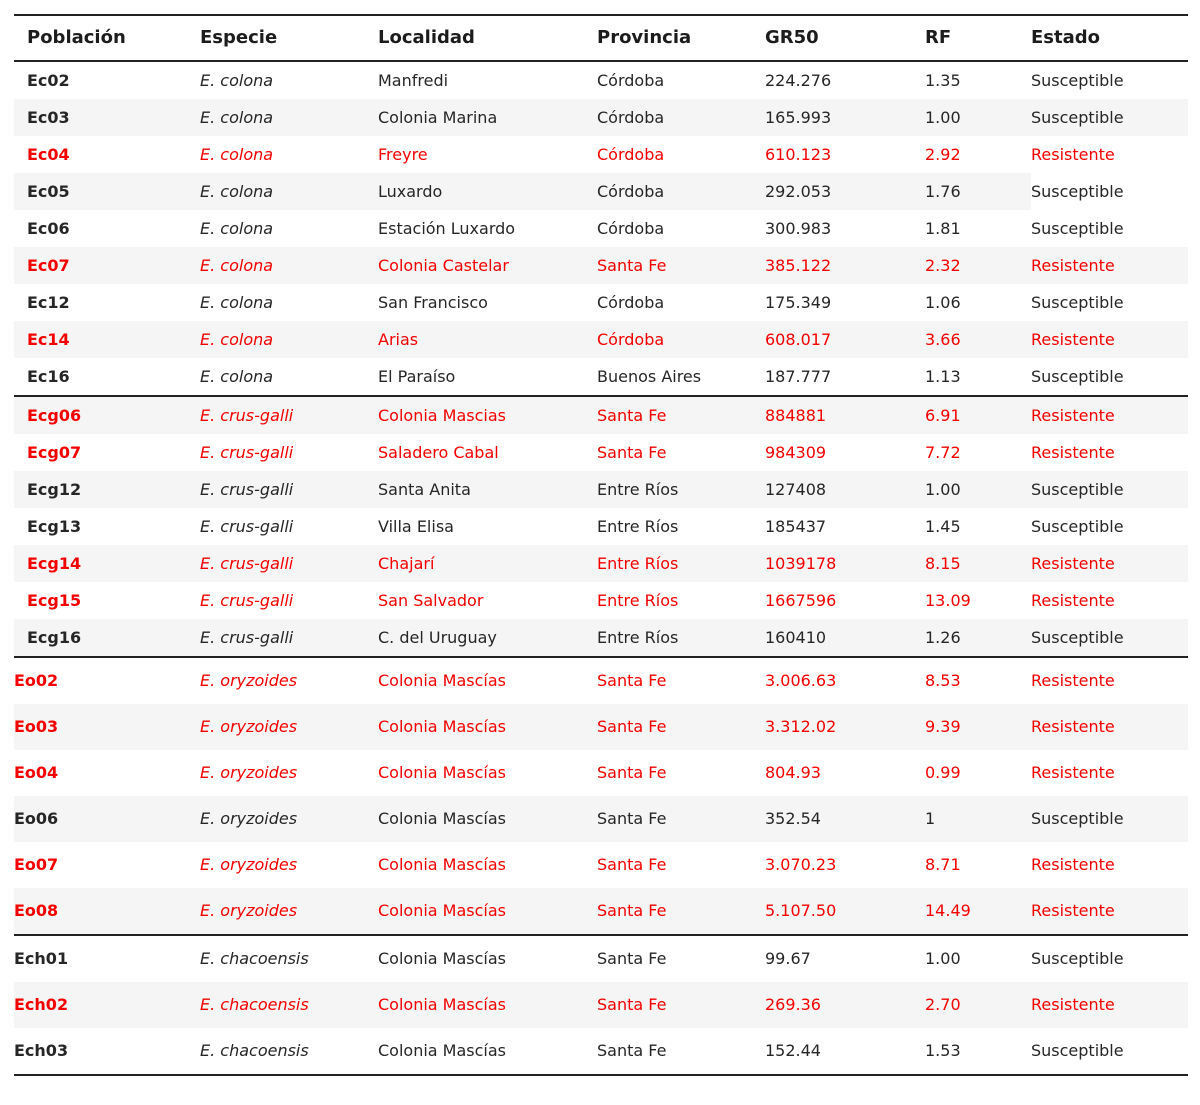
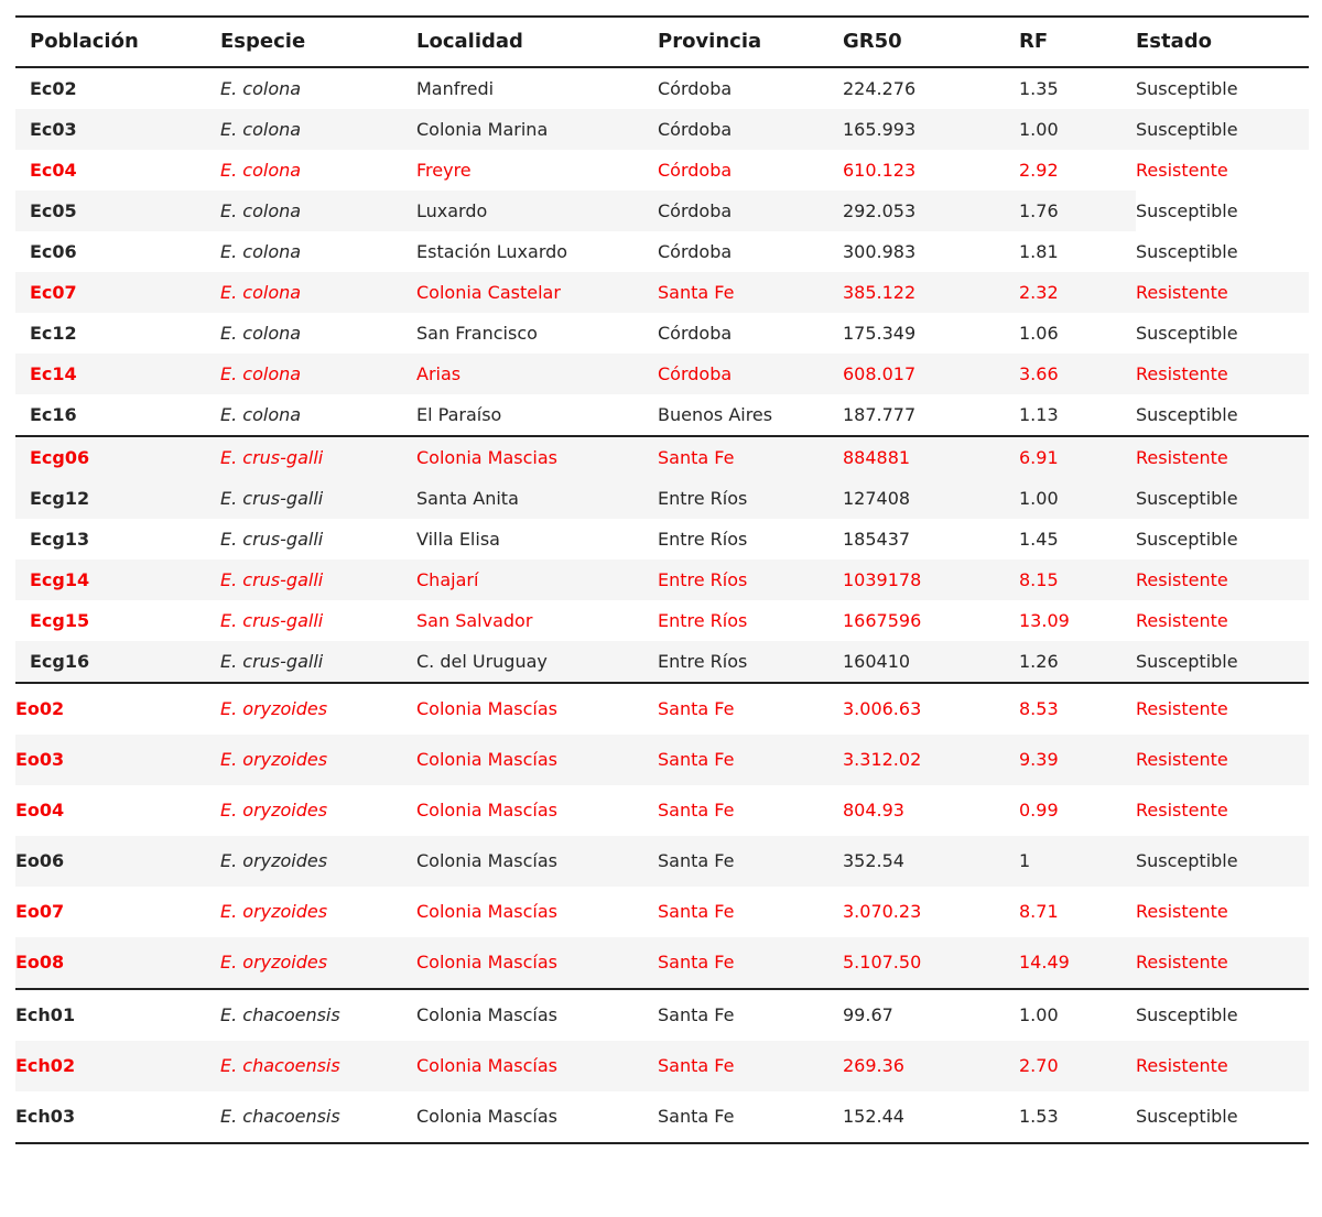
  Población	Especie	Localidad	Provincia	GR50	RF	Estado
  Ec02	E. colona	Manfredi	Córdoba	224.276	1.35	Susceptible
  Ec03	E. colona	Colonia Marina	Córdoba	165.993	1.00	Susceptible
  Ec04	E. colona	Freyre	Córdoba	610.123	2.92	Resistente
  Ec05	E. colona	Luxardo	Córdoba	292.053	1.76	Susceptible
  Ec06	E. colona	Estación Luxardo	Córdoba	300.983	1.81	Susceptible
  Ec07	E. colona	Colonia Castelar	Santa Fe	385.122	2.32	Resistente
  Ec12	E. colona	San Francisco	Córdoba	175.349	1.06	Susceptible
  Ec14	E. colona	Arias	Córdoba	608.017	3.66	Resistente
  Ec16	E. colona	El Paraíso	Buenos Aires	187.777	1.13	Susceptible
  Ecg06	E. crus-galli	Colonia Mascias	Santa Fe	884881	6.91	Resistente
- Ecg07	E. crus-galli	Saladero Cabal	Santa Fe	984309	7.72	Resistente
  Ecg12	E. crus-galli	Santa Anita	Entre Ríos	127408	1.00	Susceptible
  Ecg13	E. crus-galli	Villa Elisa	Entre Ríos	185437	1.45	Susceptible
  Ecg14	E. crus-galli	Chajarí	Entre Ríos	1039178	8.15	Resistente
  Ecg15	E. crus-galli	San Salvador	Entre Ríos	1667596	13.09	Resistente
  Ecg16	E. crus-galli	C. del Uruguay	Entre Ríos	160410	1.26	Susceptible
  Eo02	E. oryzoides	Colonia Mascías	Santa Fe	3.006.63	8.53	Resistente
  Eo03	E. oryzoides	Colonia Mascías	Santa Fe	3.312.02	9.39	Resistente
  Eo04	E. oryzoides	Colonia Mascías	Santa Fe	804.93	0.99	Resistente
  Eo06	E. oryzoides	Colonia Mascías	Santa Fe	352.54	1	Susceptible
  Eo07	E. oryzoides	Colonia Mascías	Santa Fe	3.070.23	8.71	Resistente
  Eo08	E. oryzoides	Colonia Mascías	Santa Fe	5.107.50	14.49	Resistente
  Ech01	E. chacoensis	Colonia Mascías	Santa Fe	99.67	1.00	Susceptible
  Ech02	E. chacoensis	Colonia Mascías	Santa Fe	269.36	2.70	Resistente
  Ech03	E. chacoensis	Colonia Mascías	Santa Fe	152.44	1.53	Susceptible
